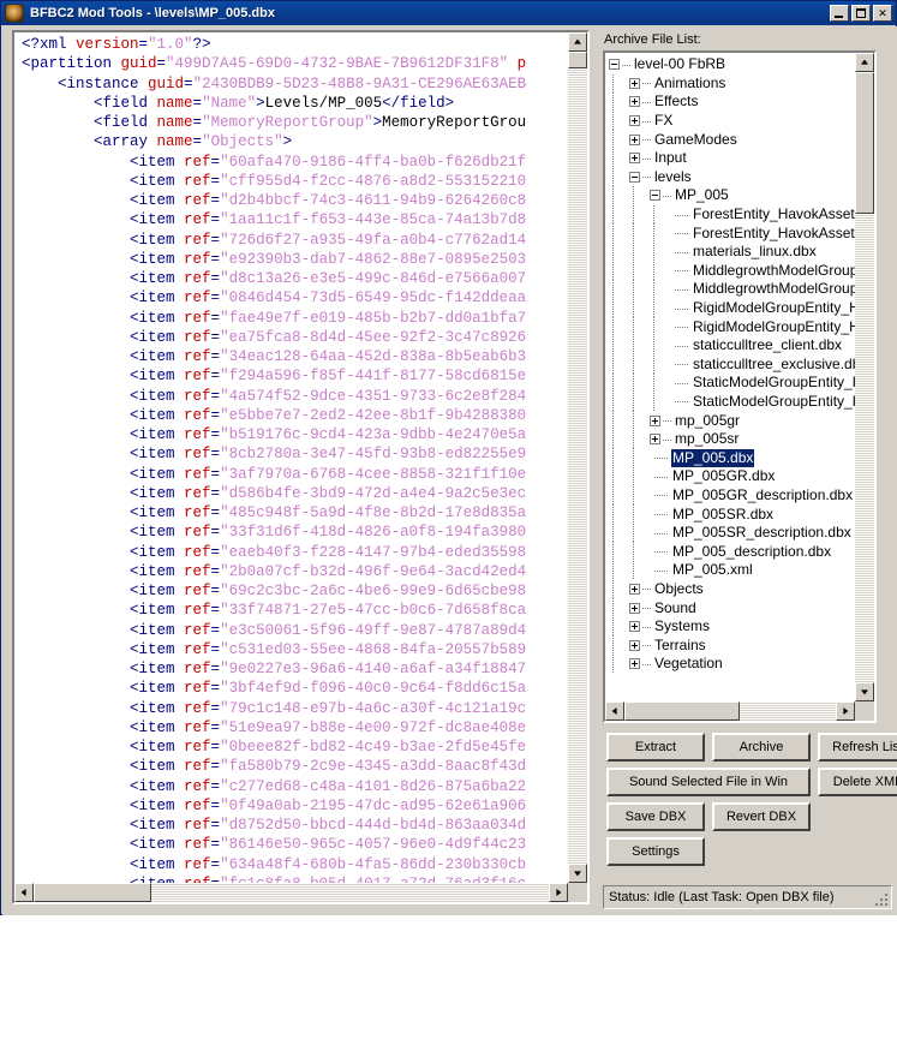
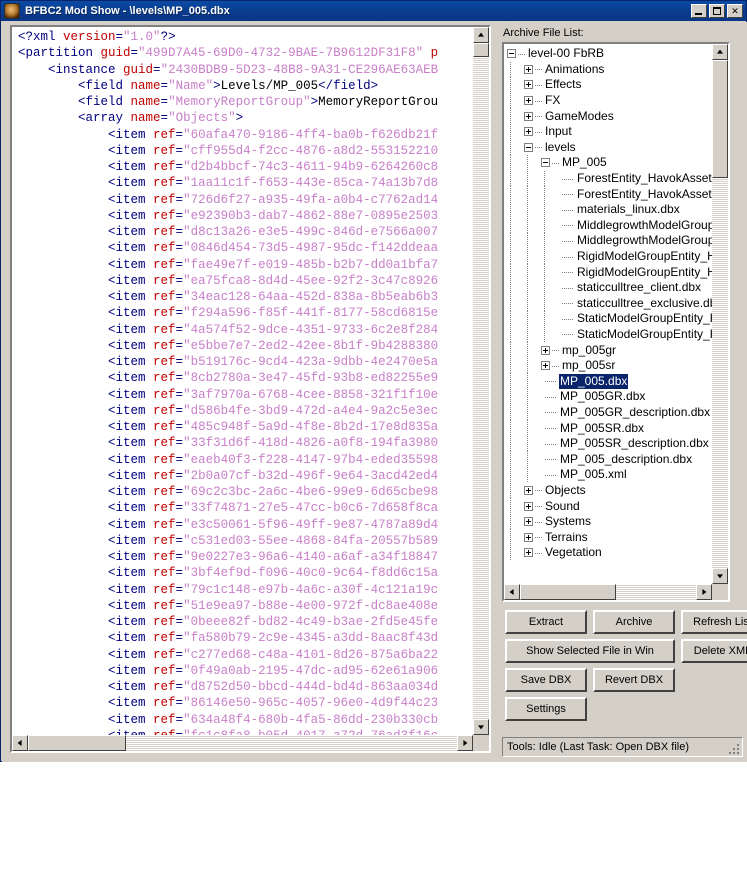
- BFBC2 Mod Tools - \levels\MP_005.dbx
+ BFBC2 Mod Show - \levels\MP_005.dbx
  ✕
  <?xml version="1.0"?>
  <partition guid="499D7A45-69D0-4732-9BAE-7B9612DF31F8" p
  <instance guid="2430BDB9-5D23-48B8-9A31-CE296AE63AEB
  <field name="Name">Levels/MP_005</field>
  <field name="MemoryReportGroup">MemoryReportGrou
  <array name="Objects">
  <item ref="60afa470-9186-4ff4-ba0b-f626db21f
  <item ref="cff955d4-f2cc-4876-a8d2-553152210
  <item ref="d2b4bbcf-74c3-4611-94b9-6264260c8
  <item ref="1aa11c1f-f653-443e-85ca-74a13b7d8
  <item ref="726d6f27-a935-49fa-a0b4-c7762ad14
  <item ref="e92390b3-dab7-4862-88e7-0895e2503
  <item ref="d8c13a26-e3e5-499c-846d-e7566a007
- <item ref="0846d454-73d5-6549-95dc-f142ddeaa
+ <item ref="0846d454-73d5-4987-95dc-f142ddeaa
  <item ref="fae49e7f-e019-485b-b2b7-dd0a1bfa7
  <item ref="ea75fca8-8d4d-45ee-92f2-3c47c8926
  <item ref="34eac128-64aa-452d-838a-8b5eab6b3
  <item ref="f294a596-f85f-441f-8177-58cd6815e
  <item ref="4a574f52-9dce-4351-9733-6c2e8f284
  <item ref="e5bbe7e7-2ed2-42ee-8b1f-9b4288380
  <item ref="b519176c-9cd4-423a-9dbb-4e2470e5a
  <item ref="8cb2780a-3e47-45fd-93b8-ed82255e9
  <item ref="3af7970a-6768-4cee-8858-321f1f10e
  <item ref="d586b4fe-3bd9-472d-a4e4-9a2c5e3ec
  <item ref="485c948f-5a9d-4f8e-8b2d-17e8d835a
  <item ref="33f31d6f-418d-4826-a0f8-194fa3980
  <item ref="eaeb40f3-f228-4147-97b4-eded35598
  <item ref="2b0a07cf-b32d-496f-9e64-3acd42ed4
  <item ref="69c2c3bc-2a6c-4be6-99e9-6d65cbe98
  <item ref="33f74871-27e5-47cc-b0c6-7d658f8ca
  <item ref="e3c50061-5f96-49ff-9e87-4787a89d4
  <item ref="c531ed03-55ee-4868-84fa-20557b589
  <item ref="9e0227e3-96a6-4140-a6af-a34f18847
  <item ref="3bf4ef9d-f096-40c0-9c64-f8dd6c15a
  <item ref="79c1c148-e97b-4a6c-a30f-4c121a19c
  <item ref="51e9ea97-b88e-4e00-972f-dc8ae408e
  <item ref="0beee82f-bd82-4c49-b3ae-2fd5e45fe
  <item ref="fa580b79-2c9e-4345-a3dd-8aac8f43d
  <item ref="c277ed68-c48a-4101-8d26-875a6ba22
  <item ref="0f49a0ab-2195-47dc-ad95-62e61a906
  <item ref="d8752d50-bbcd-444d-bd4d-863aa034d
  <item ref="86146e50-965c-4057-96e0-4d9f44c23
  <item ref="634a48f4-680b-4fa5-86dd-230b330cb
  Archive File List:
  level-00 FbRB
  Animations
  Effects
  FX
  GameModes
  Input
  levels
  MP_005
  ForestEntity_HavokAsset
  ForestEntity_HavokAsset
  materials_linux.dbx
  MiddlegrowthModelGrou
  MiddlegrowthModelGrou
  RigidModelGroupEntity_
  RigidModelGroupEntity_
  staticculltree_client.dbx
  staticculltree_exclusive.d
  StaticModelGroupEntity_
  StaticModelGroupEntity_
  mp_005gr
  mp_005sr
  MP_005.dbx
  MP_005GR.dbx
  MP_005GR_description.dbx
  MP_005SR.dbx
  MP_005SR_description.dbx
  MP_005_description.dbx
  MP_005.xml
  Objects
  Sound
  Systems
  Terrains
  Vegetation
  Extract
  Archive
  Refresh Lis
- Sound Selected File in Win
+ Show Selected File in Win
  Delete XM
  Save DBX
  Revert DBX
  Settings
- Status: Idle (Last Task: Open DBX file)
+ Tools: Idle (Last Task: Open DBX file)
